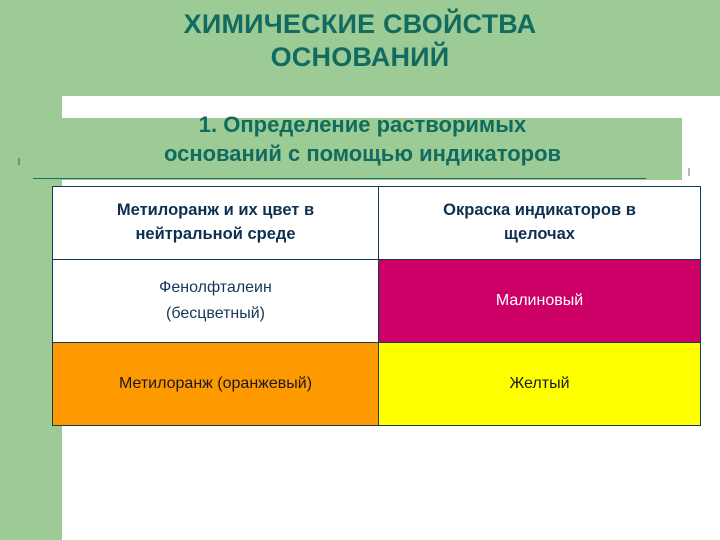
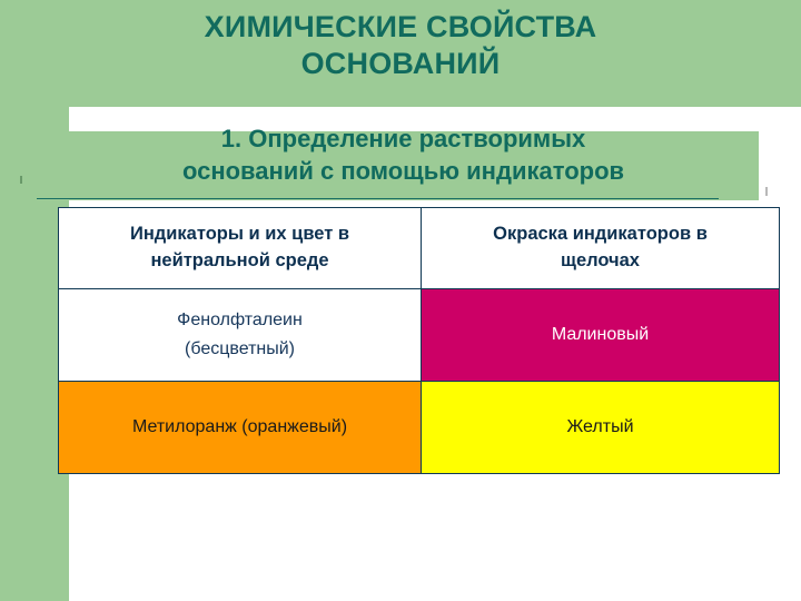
  ХИМИЧЕСКИЕ СВОЙСТВА
  ОСНОВАНИЙ
  1. Определение растворимых
  оснований с помощью индикаторов
- Метилоранж и их цвет в нейтральной среде	Окраска индикаторов в щелочах
+ Индикаторы и их цвет в нейтральной среде	Окраска индикаторов в щелочах
  Фенолфталеин (бесцветный)	Малиновый
  Метилоранж (оранжевый)	Желтый
